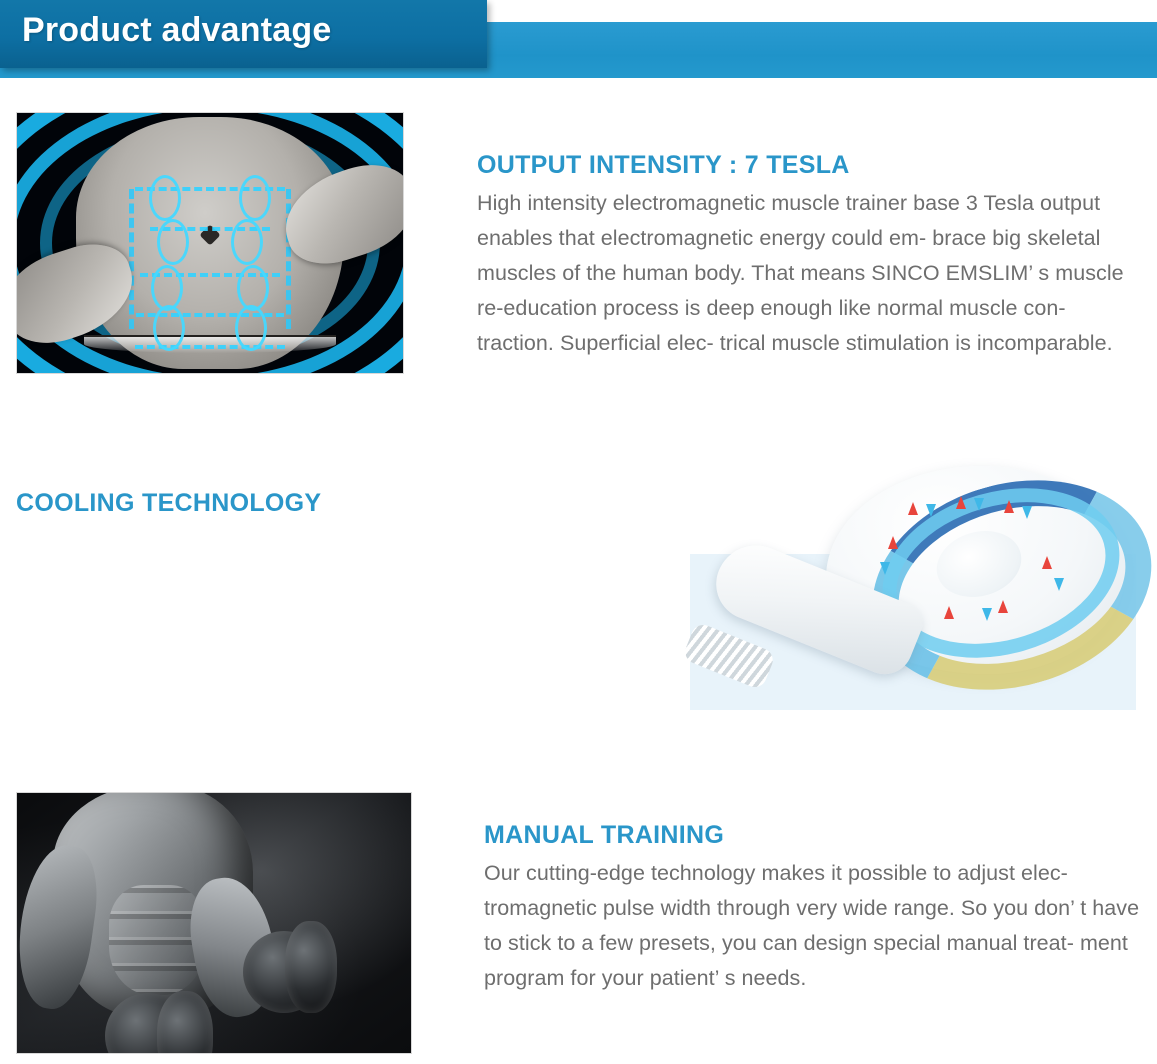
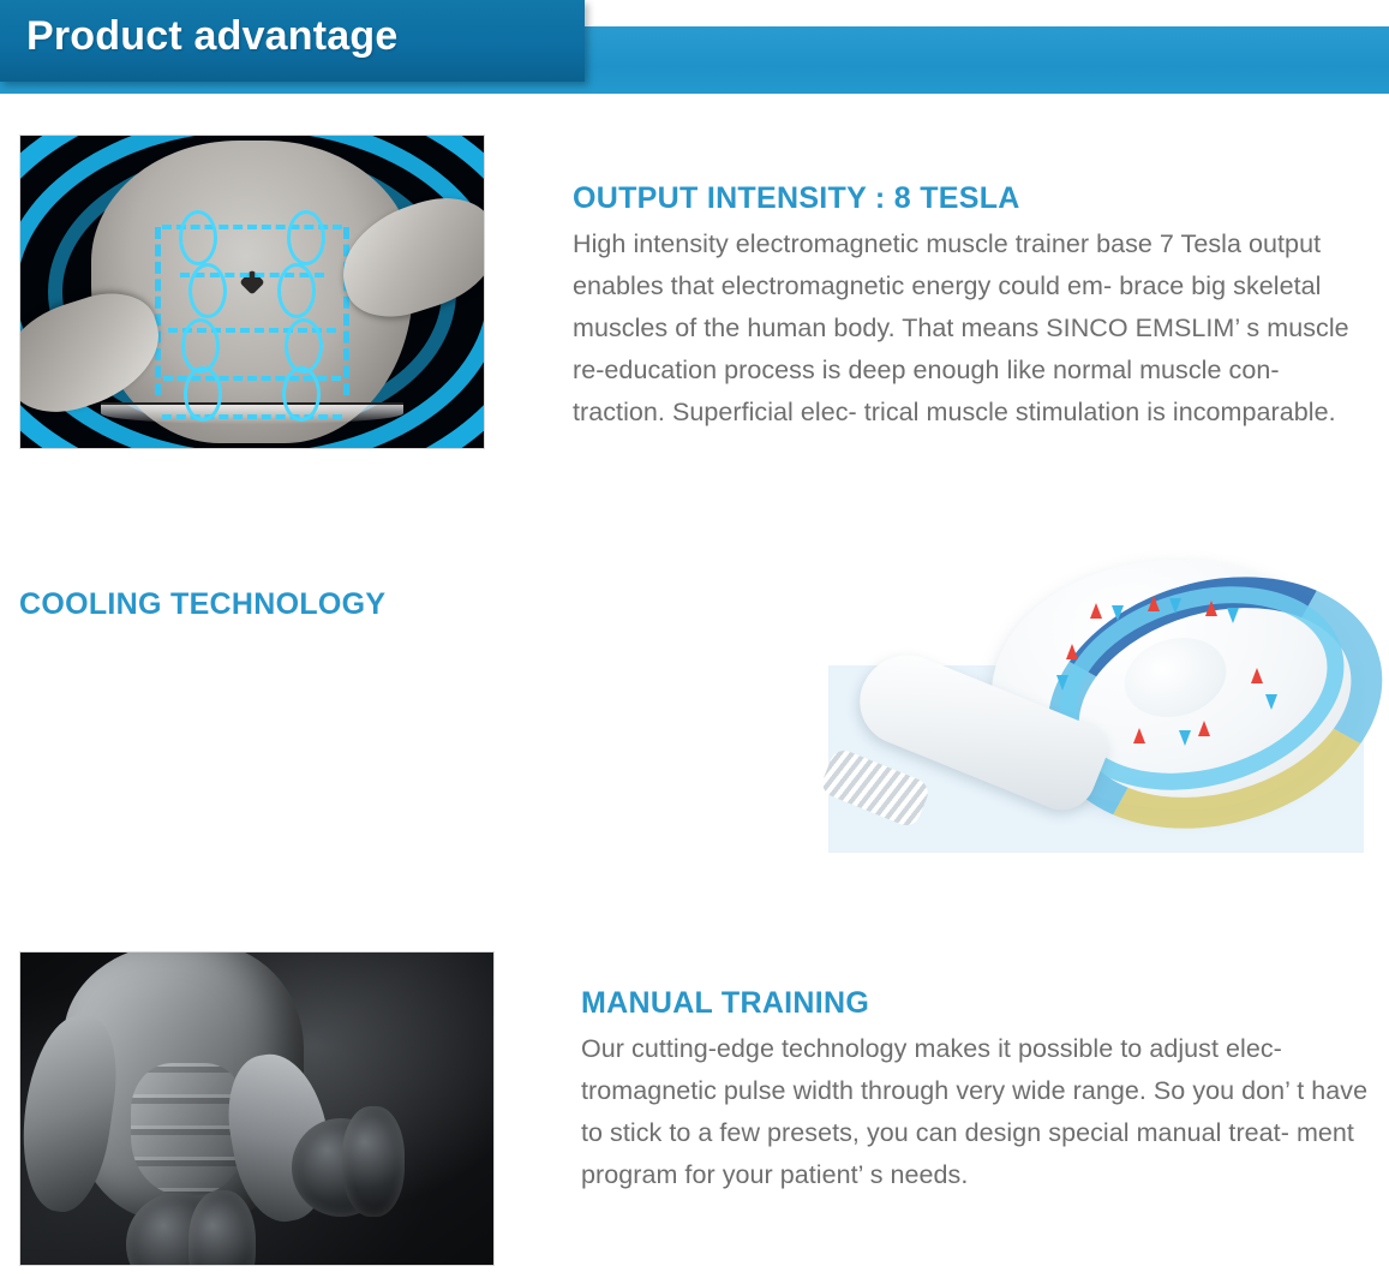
  Product advantage
- OUTPUT INTENSITY : 7 TESLA
+ OUTPUT INTENSITY : 8 TESLA
- High intensity electromagnetic muscle trainer base 3 Tesla output enables that electromagnetic energy could em- brace big skeletal muscles of the human body. That means SINCO EMSLIM’ s muscle re-education process is deep enough like normal muscle con- traction. Superficial elec- trical muscle stimulation is incomparable.
+ High intensity electromagnetic muscle trainer base 7 Tesla output enables that electromagnetic energy could em- brace big skeletal muscles of the human body. That means SINCO EMSLIM’ s muscle re-education process is deep enough like normal muscle con- traction. Superficial elec- trical muscle stimulation is incomparable.
  COOLING TECHNOLOGY
  MANUAL TRAINING
  Our cutting-edge technology makes it possible to adjust elec- tromagnetic pulse width through very wide range. So you don’ t have to stick to a few presets, you can design special manual treat- ment program for your patient’ s needs.
